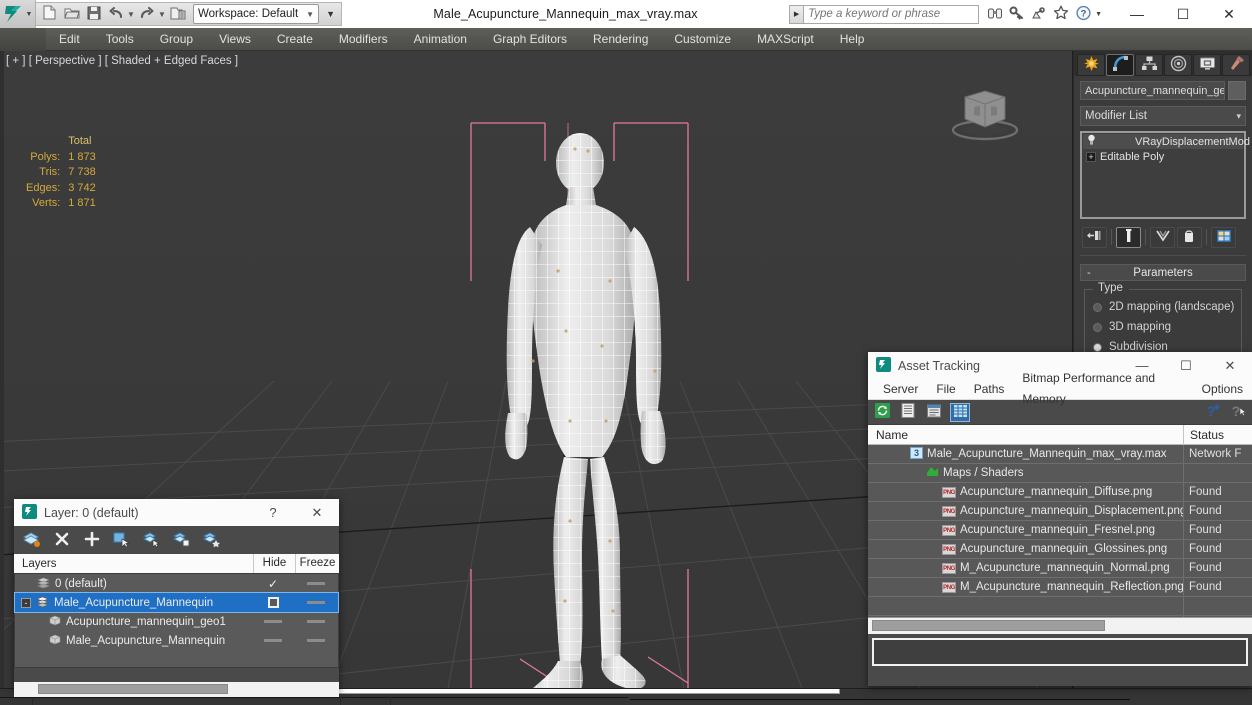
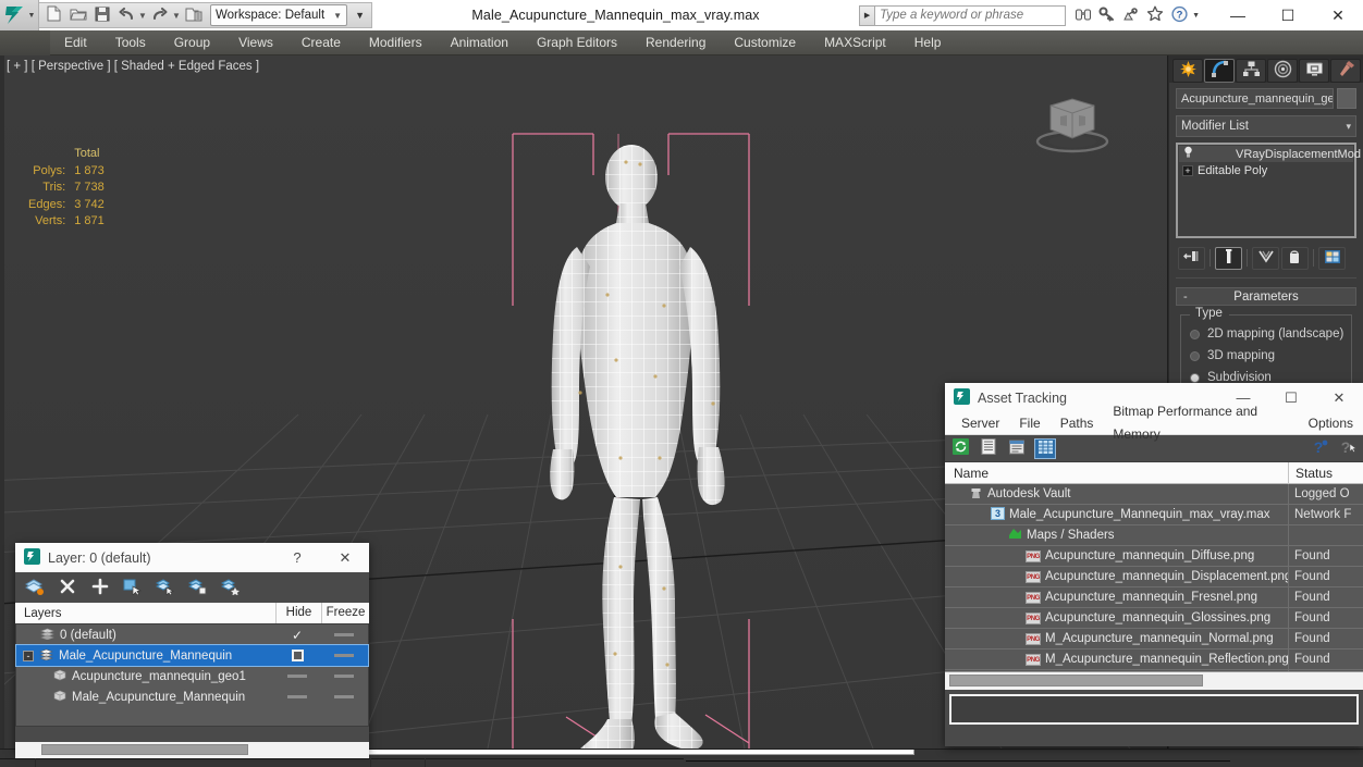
  ▼
  ▼
  Workspace: Default
  ▼
  ▼
  Male_Acupuncture_Mannequin_max_vray.max
  Type a keyword or phrase
  ?
  —
  ☐
  ✕
  Edit
  Tools
  Group
  Views
  Create
  Modifiers
  Animation
  Graph Editors
  Rendering
  Customize
  MAXScript
  Help
  [ + ] [ Perspective ] [ Shaded + Edged Faces ]
  	Total
  Polys:	1 873
  Tris:	7 738
  Edges:	3 742
  Verts:	1 871
  Acupuncture_mannequin_ge
  Modifier List
  ▾
  VRayDisplacementMod
  +
  Editable Poly
  -
  Parameters
  Type
  2D mapping (landscape)
  3D mapping
  Subdivision
  Layer: 0 (default)
  ?
  ✕
  Layers
  Hide
  Freeze
  0 (default)
  ✓
  -
  Male_Acupuncture_Mannequin
  Acupuncture_mannequin_geo1
  Male_Acupuncture_Mannequin
  Asset Tracking
  —
  ☐
  ✕
  Server
  File
  Paths
  Bitmap Performance and Memory
  Options
  ?
  ?
  Name
  Status
+ Autodesk Vault
+ Logged O
  3
  Male_Acupuncture_Mannequin_max_vray.max
  Network F
  Maps / Shaders
  Acupuncture_mannequin_Diffuse.png
  Found
  Acupuncture_mannequin_Displacement.pn
  Found
  Acupuncture_mannequin_Fresnel.png
  Found
  Acupuncture_mannequin_Glossines.png
  Found
  M_Acupuncture_mannequin_Normal.png
  Found
  M_Acupuncture_mannequin_Reflection.png
  Found
